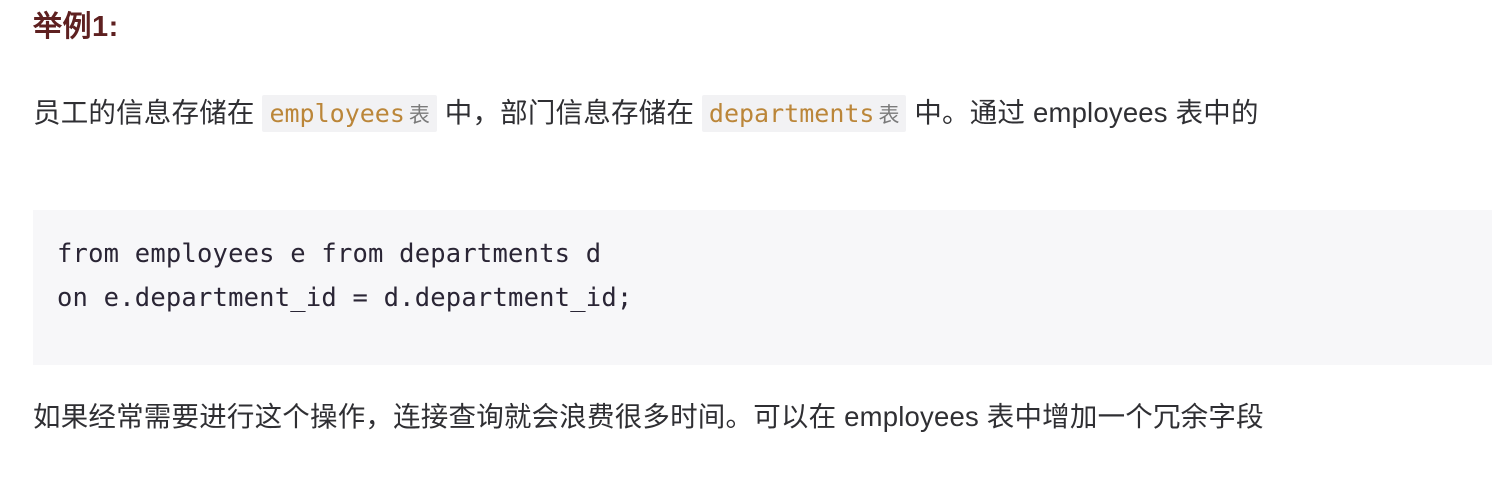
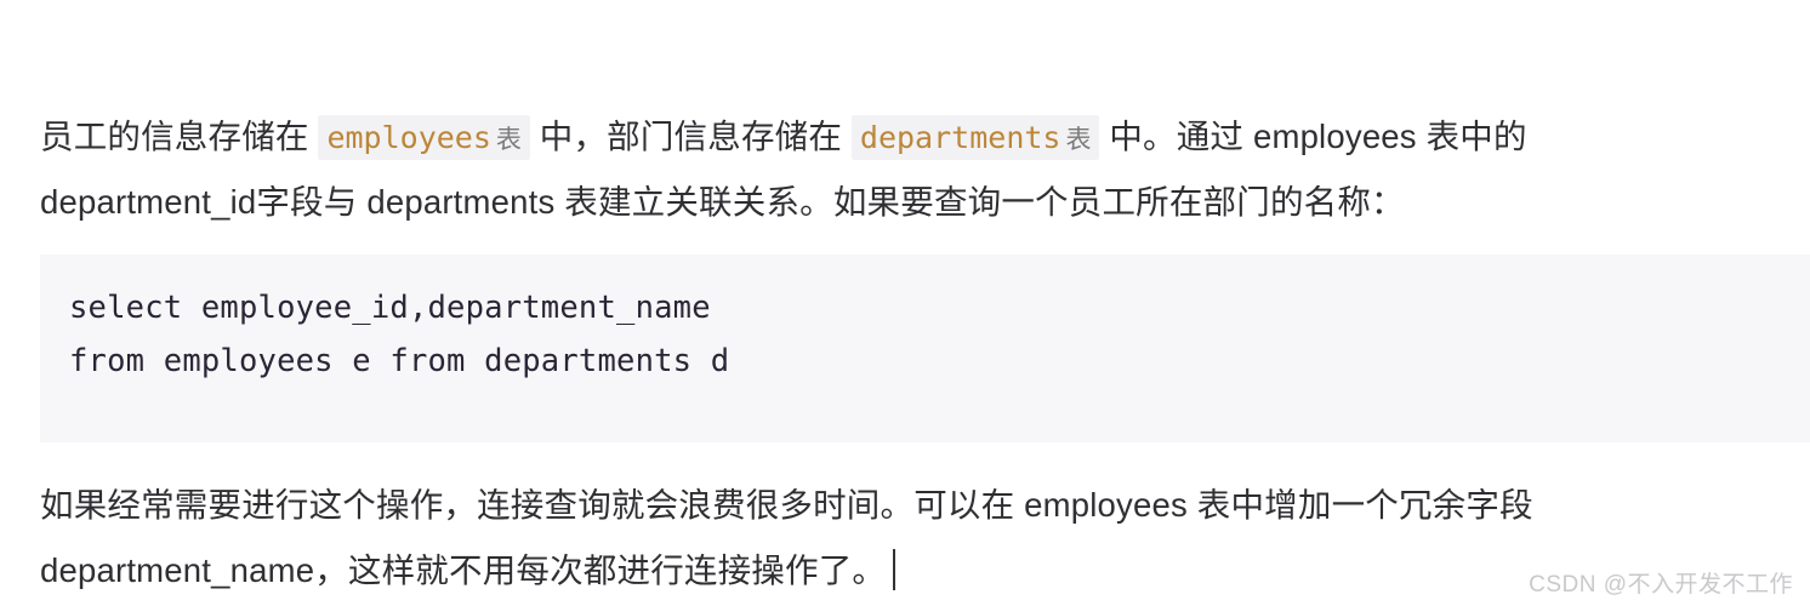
- 举例1:
  员工的信息存储在 employees 表 中，部门信息存储在 departments 表 中。通过 employees 表中的
+ department_id字段与 departments 表建立关联关系。如果要查询一个员工所在部门的名称：
+ select employee_id,department_name
  from employees e from departments d
- on e.department_id = d.department_id;
  如果经常需要进行这个操作，连接查询就会浪费很多时间。可以在 employees 表中增加一个冗余字段
+ department_name，这样就不用每次都进行连接操作了。
+ CSDN @不入开发不工作
